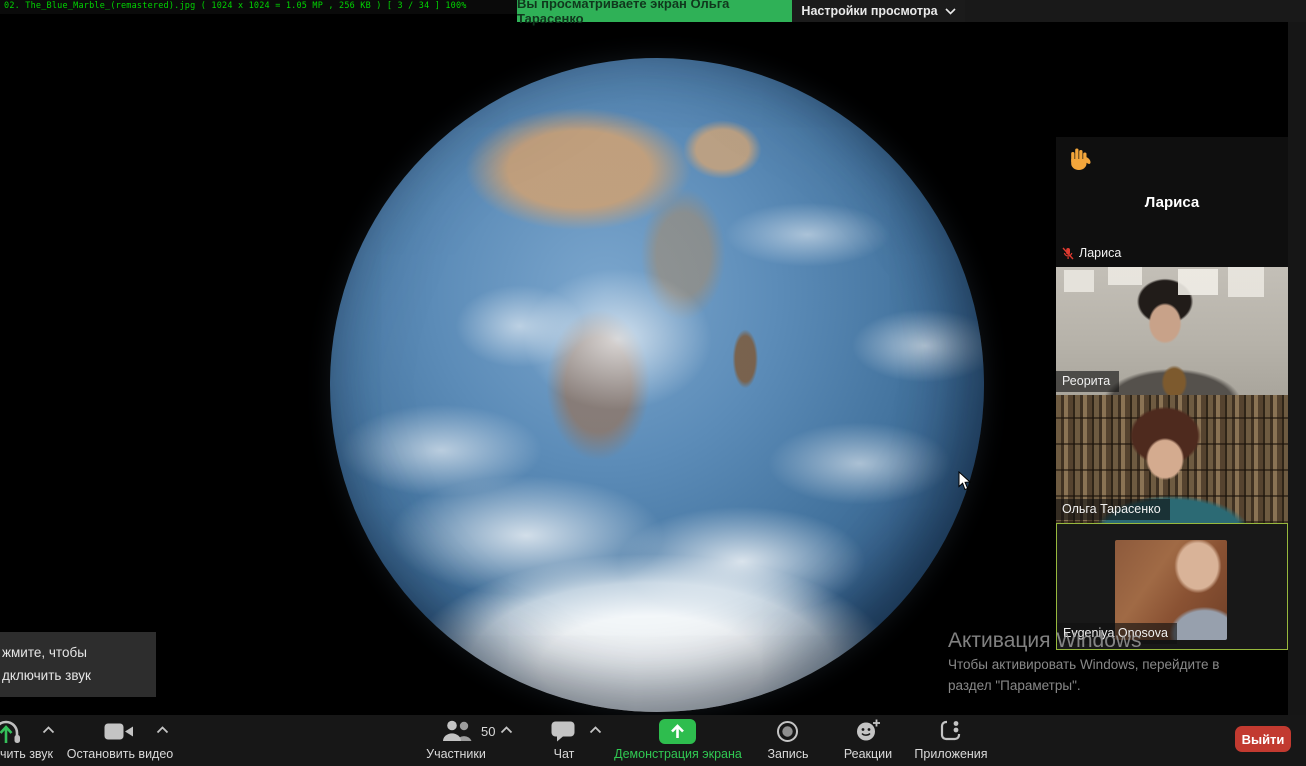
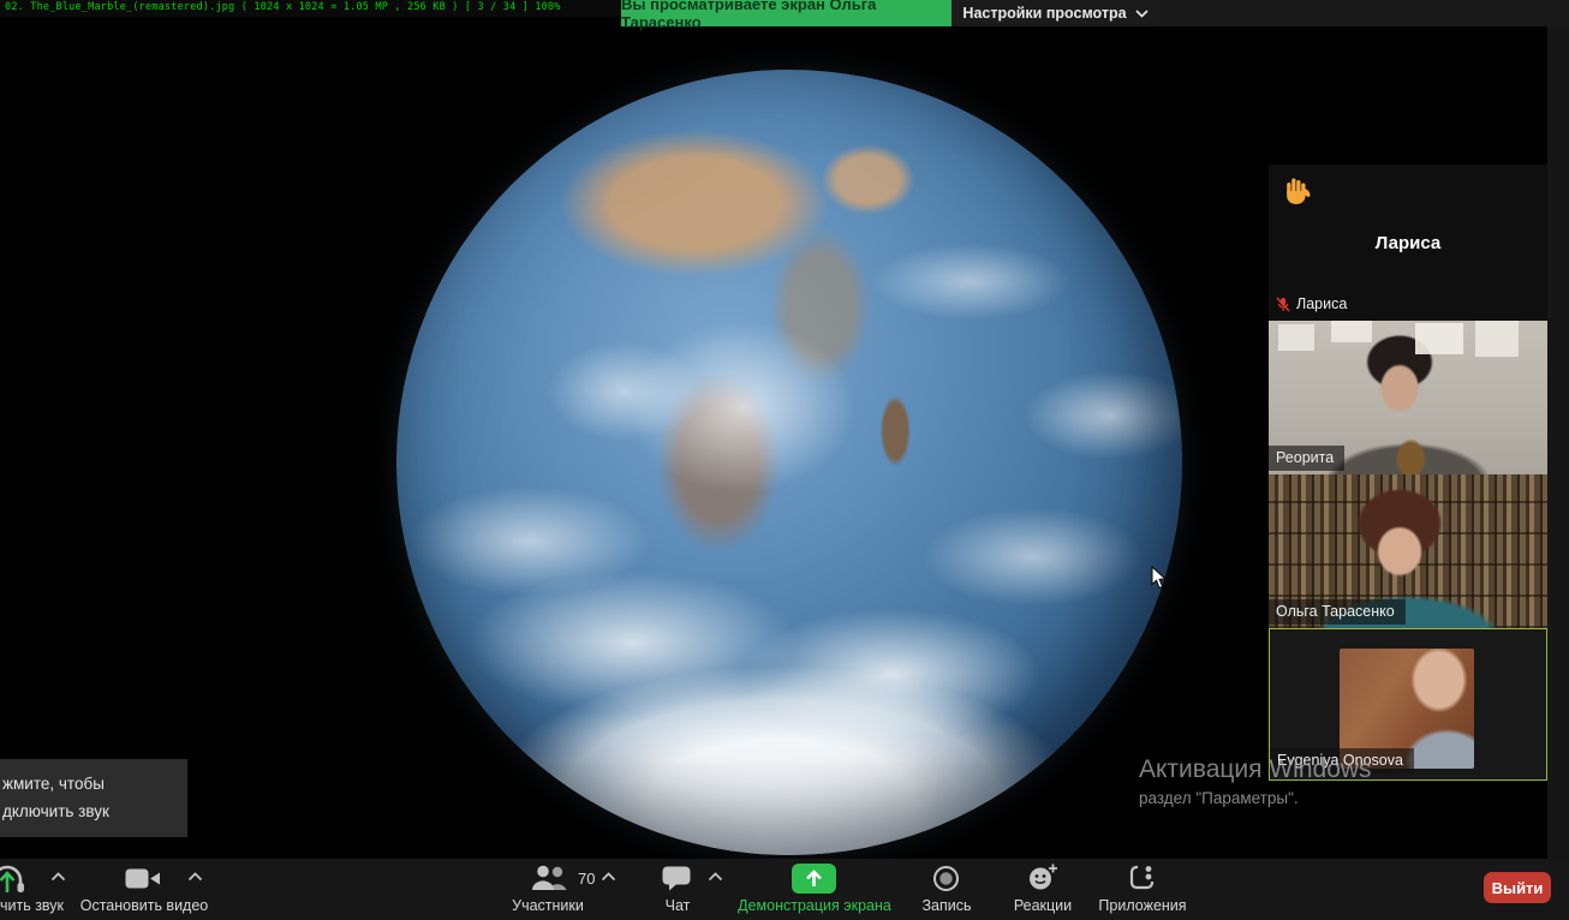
  02. The_Blue_Marble_(remastered).jpg ( 1024 x 1024 = 1.05 MP , 256 KB ) [ 3 / 34 ] 100%
  Вы просматриваете экран Ольга Тарасенко
  Настройки просмотра
  жмите, чтобы
  дключить звук
  Лариса
  Лариса
  Реорита
  Ольга Тарасенко
  Evgeniya Onosova
  Активация Windows
- Чтобы активировать Windows, перейдите в
  раздел "Параметры".
  чить звук
  Остановить видео
- 50
+ 70
  Участники
  Чат
  Демонстрация экрана
  Запись
  Реакции
  Приложения
  Выйти
